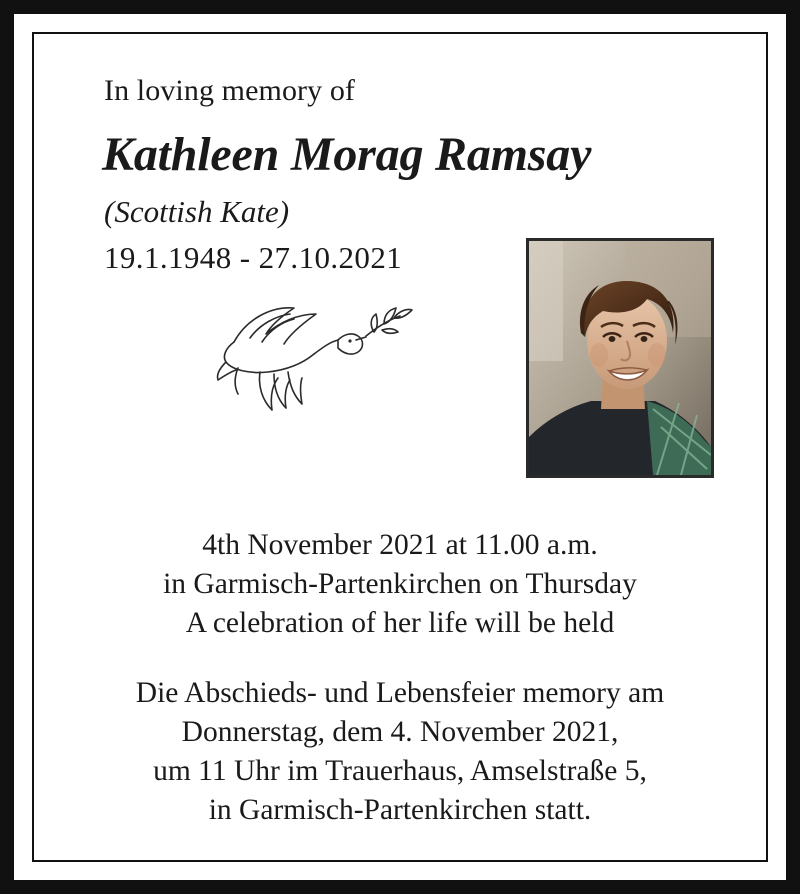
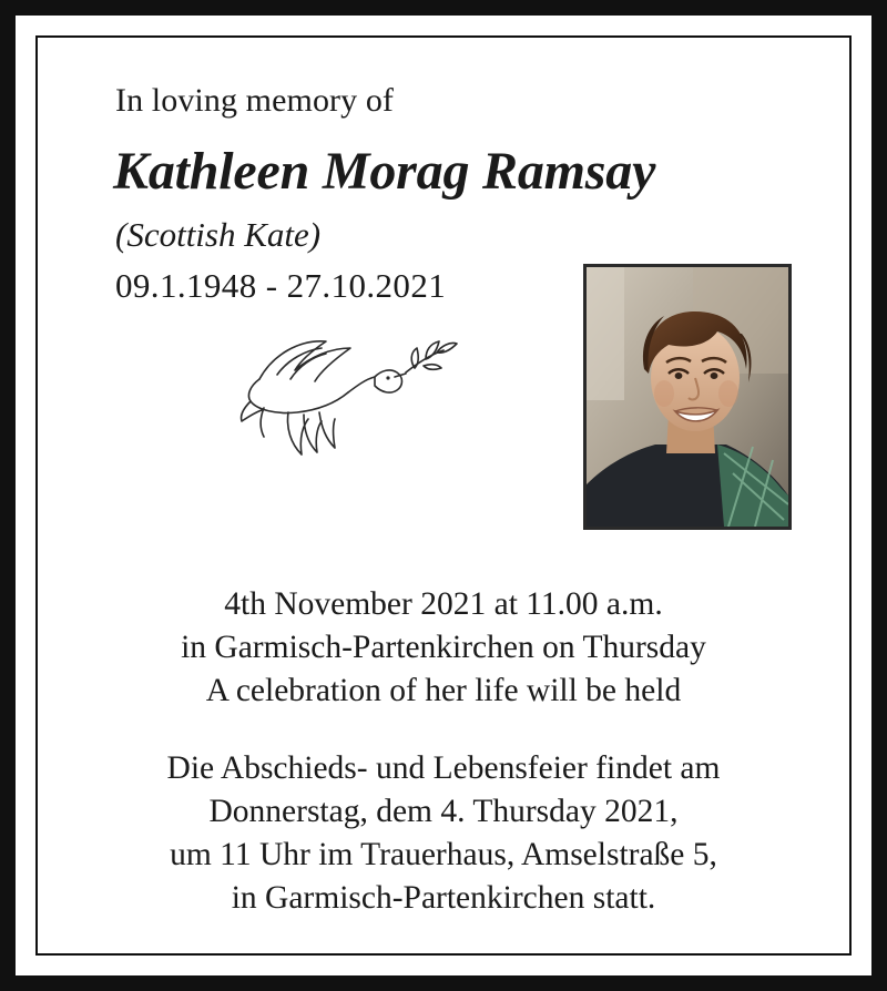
  In loving memory of
  Kathleen Morag Ramsay
  (Scottish Kate)
- 19.1.1948 - 27.10.2021
+ 09.1.1948 - 27.10.2021
  4th November 2021 at 11.00 a.m.
  in Garmisch-Partenkirchen on Thursday
  A celebration of her life will be held
- Die Abschieds- und Lebensfeier memory am
+ Die Abschieds- und Lebensfeier findet am
- Donnerstag, dem 4. November 2021,
+ Donnerstag, dem 4. Thursday 2021,
  um 11 Uhr im Trauerhaus, Amselstraße 5,
  in Garmisch-Partenkirchen statt.
